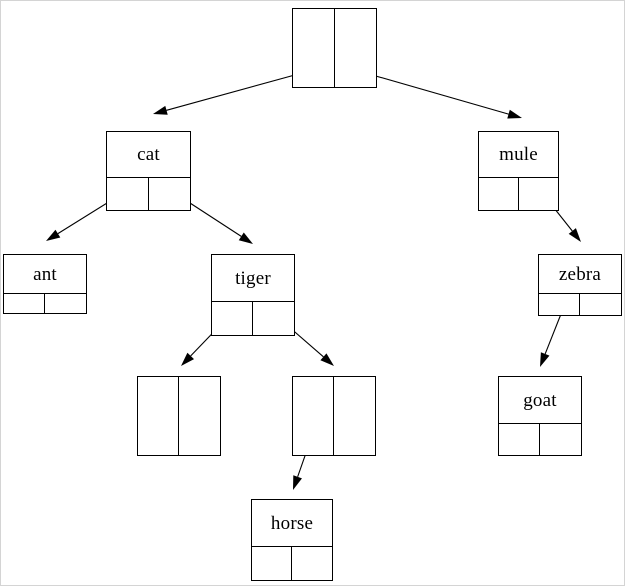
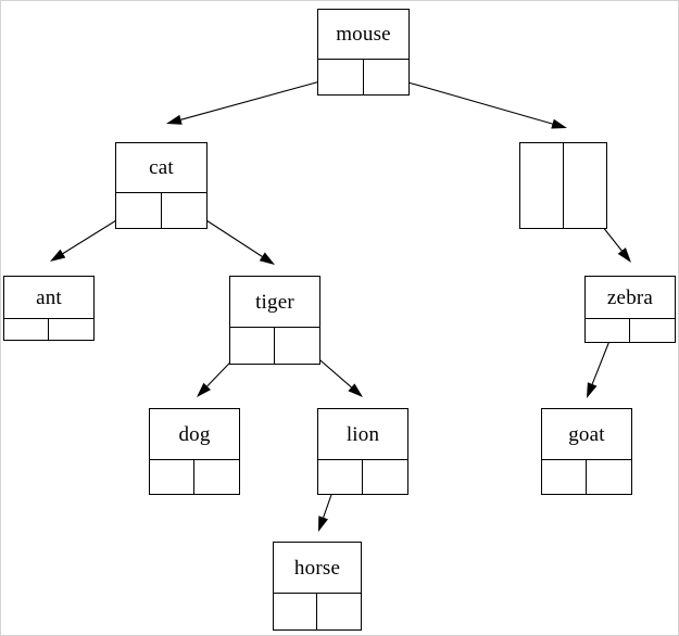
+ mouse
  cat
- mule
  ant
  tiger
  zebra
+ dog
+ lion
  goat
  horse
